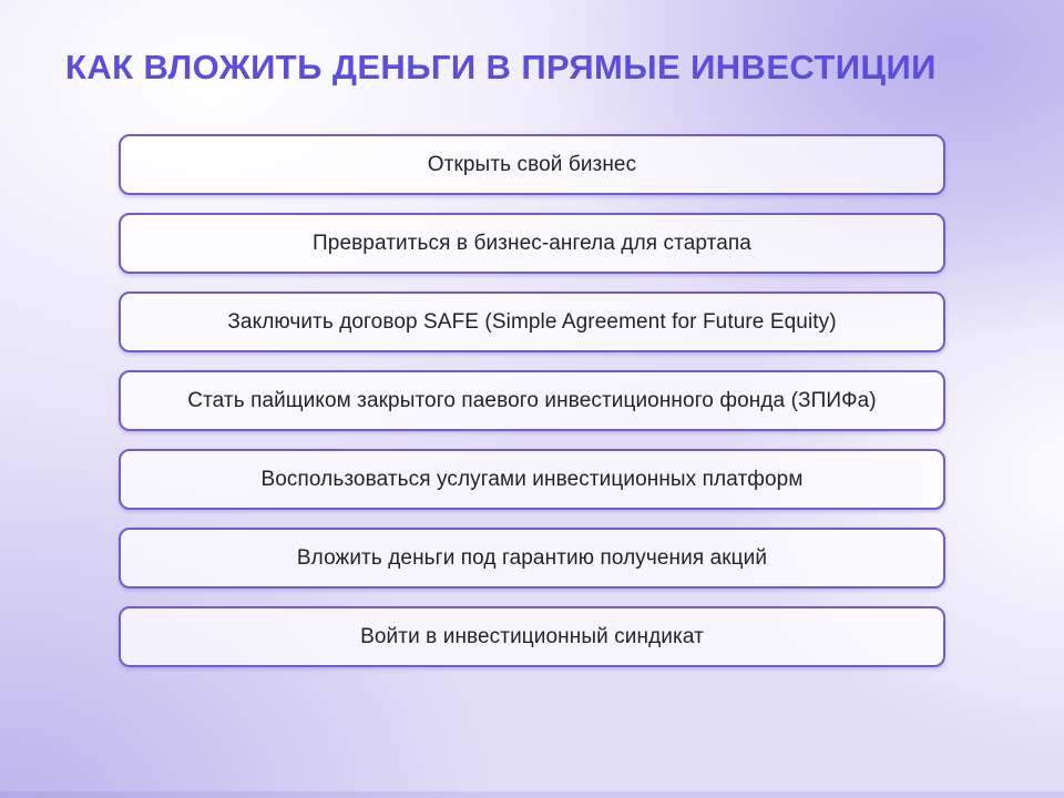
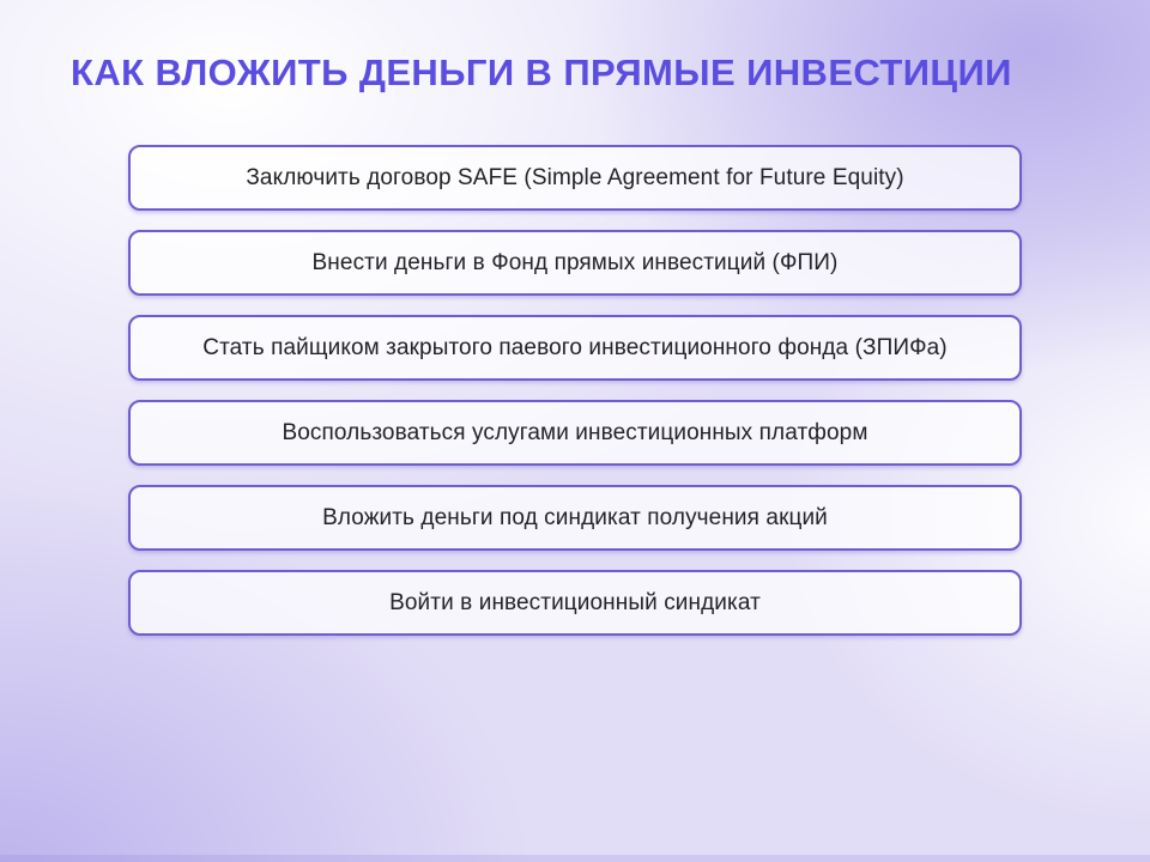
  КАК ВЛОЖИТЬ ДЕНЬГИ В ПРЯМЫЕ ИНВЕСТИЦИИ
- Открыть свой бизнес
- Превратиться в бизнес-ангела для стартапа
  Заключить договор SAFE (Simple Agreement for Future Equity)
+ Внести деньги в Фонд прямых инвестиций (ФПИ)
  Стать пайщиком закрытого паевого инвестиционного фонда (ЗПИФа)
  Воспользоваться услугами инвестиционных платформ
- Вложить деньги под гарантию получения акций
+ Вложить деньги под синдикат получения акций
  Войти в инвестиционный синдикат
